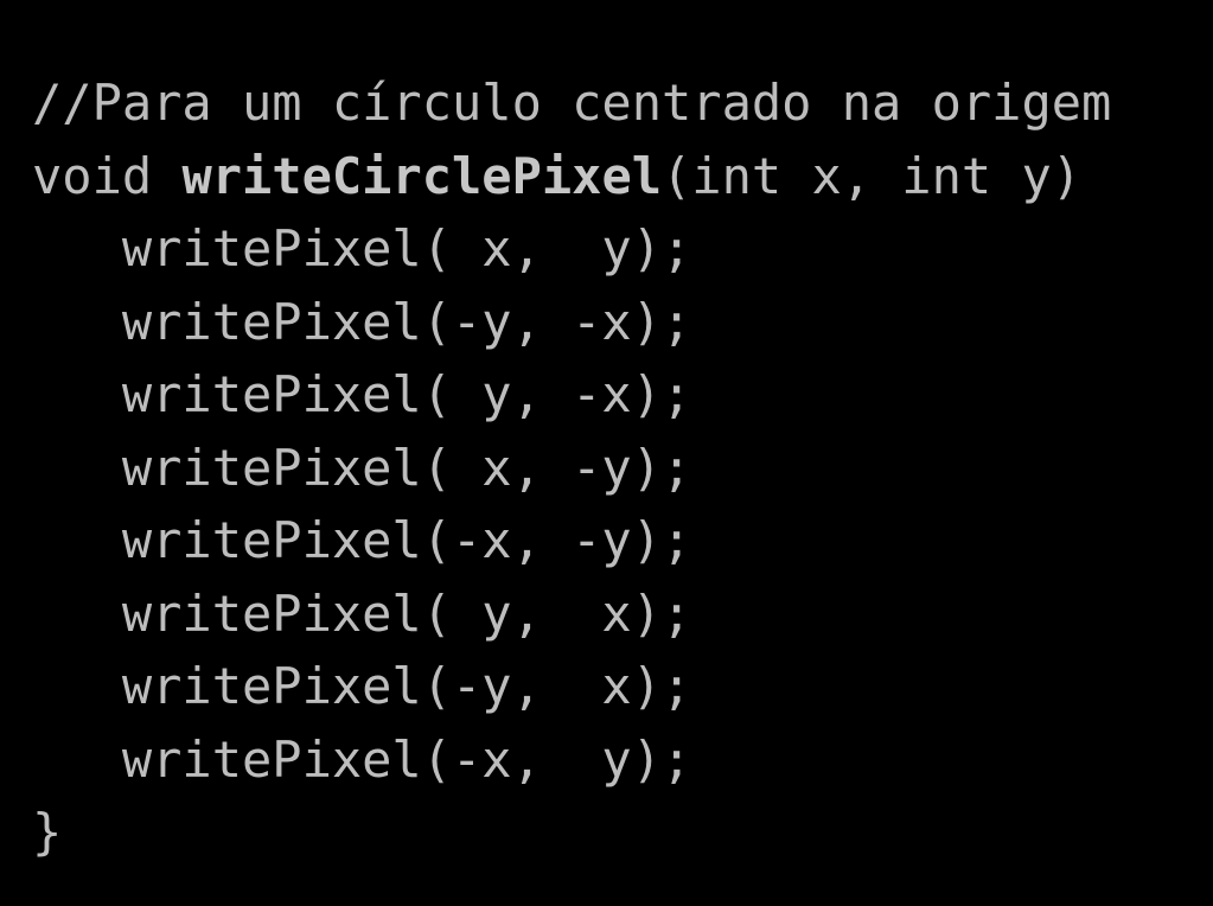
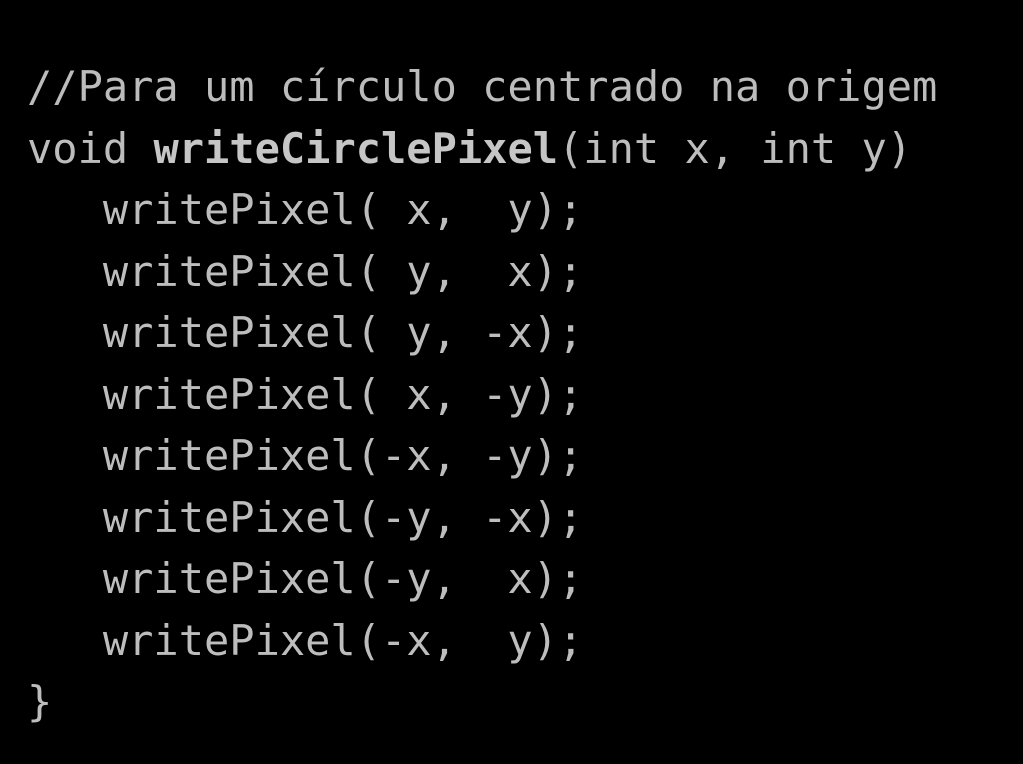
  //Para um círculo centrado na origem
  void writeCirclePixel(int x, int y)
  writePixel( x, y);
- writePixel(-y, -x);
+ writePixel( y, x);
  writePixel( y, -x);
  writePixel( x, -y);
  writePixel(-x, -y);
- writePixel( y, x);
+ writePixel(-y, -x);
  writePixel(-y, x);
  writePixel(-x, y);
  }
